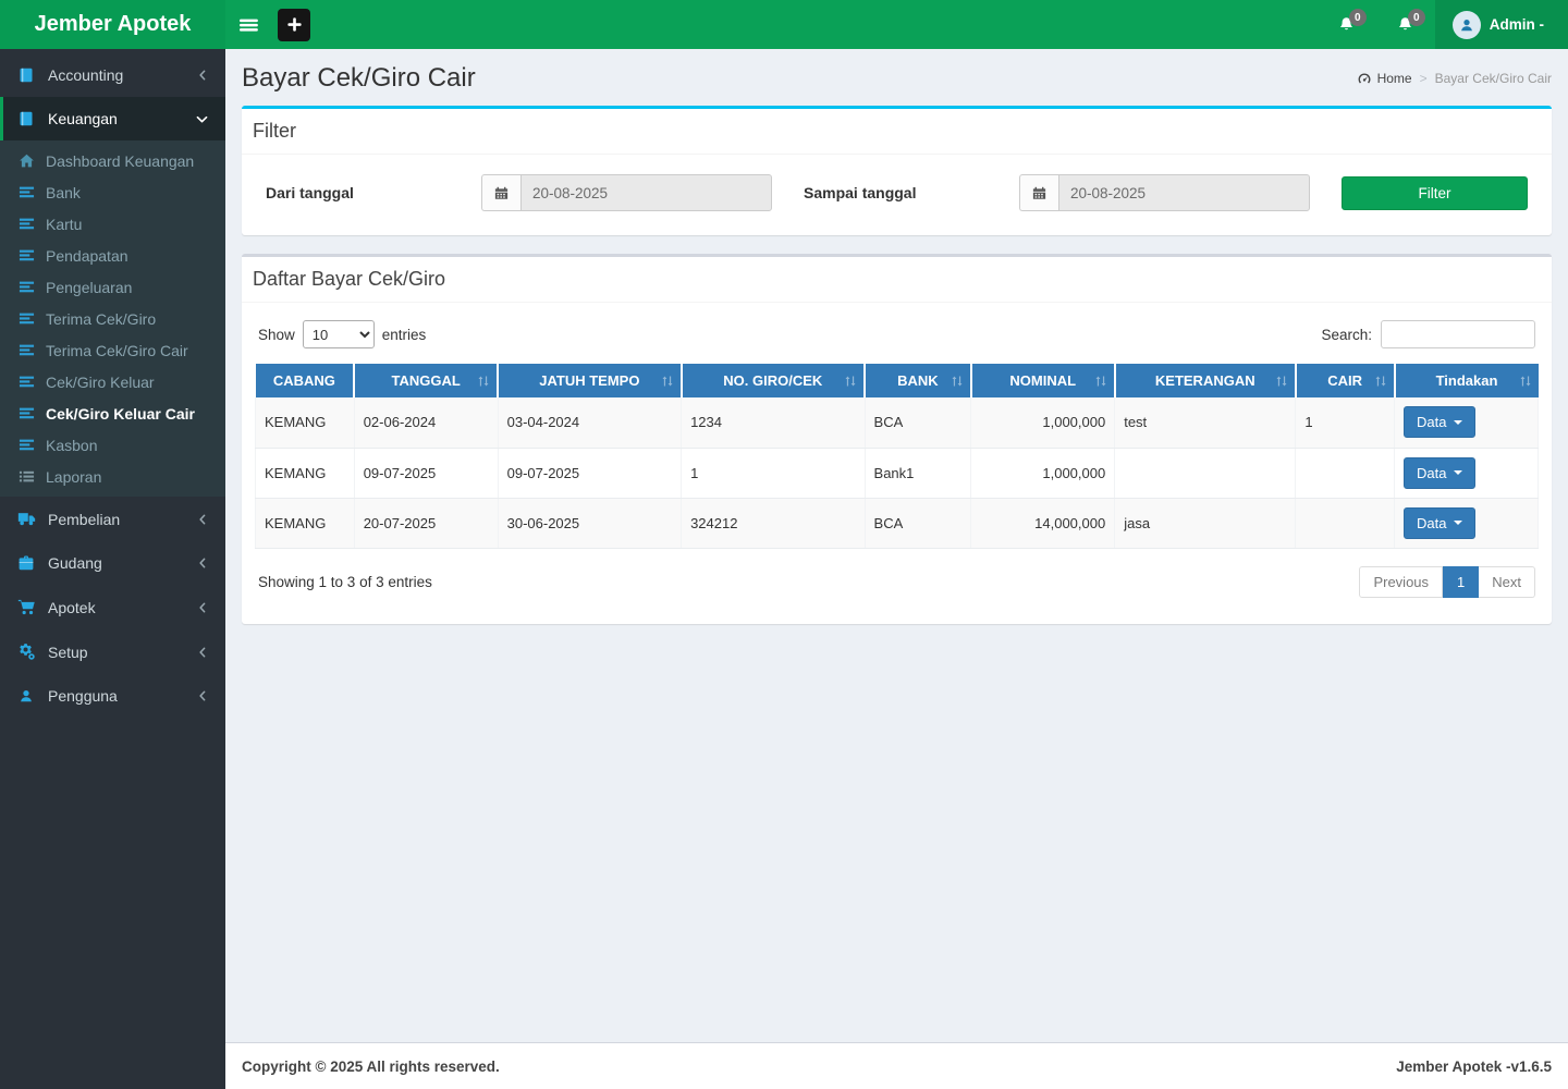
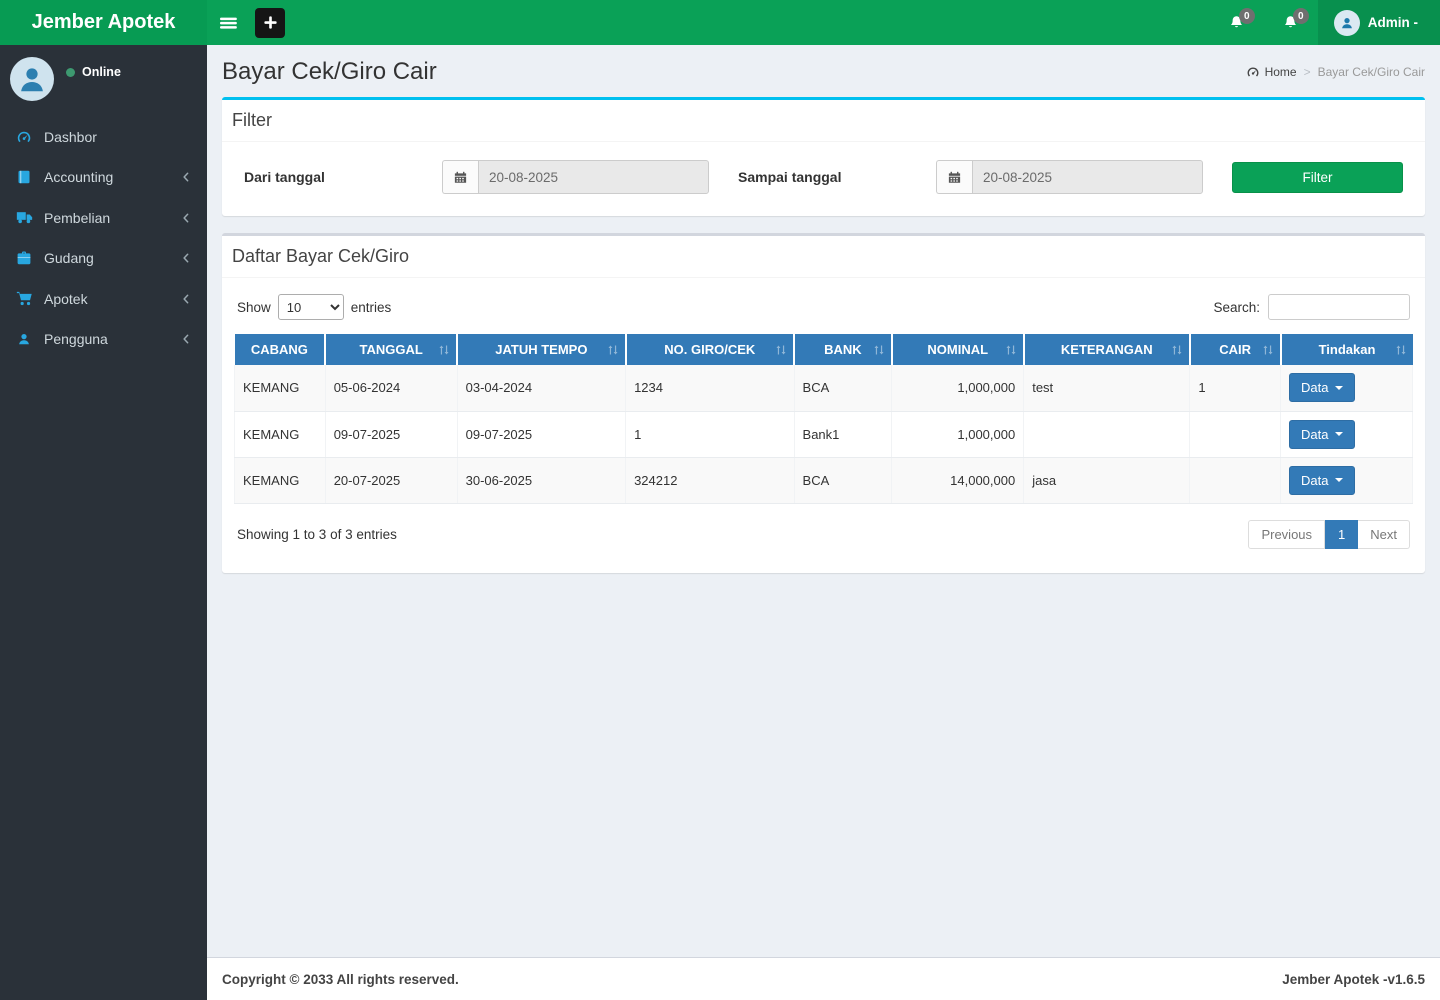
  Jember Apotek
  0
  0
  Admin -
+ Online
+ Dashbor
  Accounting
- Keuangan
- Dashboard Keuangan
- Bank
- Kartu
- Pendapatan
- Pengeluaran
- Terima Cek/Giro
- Terima Cek/Giro Cair
- Cek/Giro Keluar
- Cek/Giro Keluar Cair
- Kasbon
- Laporan
  Pembelian
  Gudang
  Apotek
- Setup
  Pengguna
  Bayar Cek/Giro Cair
  Home
  >
  Bayar Cek/Giro Cair
  Filter
  Dari tanggal
  20-08-2025
  Sampai tanggal
  20-08-2025
  Filter
  Daftar Bayar Cek/Giro
  Show
  10
  entries
  Search:
  CABANG	TANGGAL	JATUH TEMPO	NO. GIRO/CEK	BANK	NOMINAL	KETERANGAN	CAIR	Tindakan
- KEMANG	02-06-2024	03-04-2024	1234	BCA	1,000,000	test	1	Data
+ KEMANG	05-06-2024	03-04-2024	1234	BCA	1,000,000	test	1	Data
  KEMANG	09-07-2025	09-07-2025	1	Bank1	1,000,000			Data
  KEMANG	20-07-2025	30-06-2025	324212	BCA	14,000,000	jasa		Data
  Showing 1 to 3 of 3 entries
  Previous
  1
  Next
- Copyright © 2025 All rights reserved.
+ Copyright © 2033 All rights reserved.
  Jember Apotek -v1.6.5
